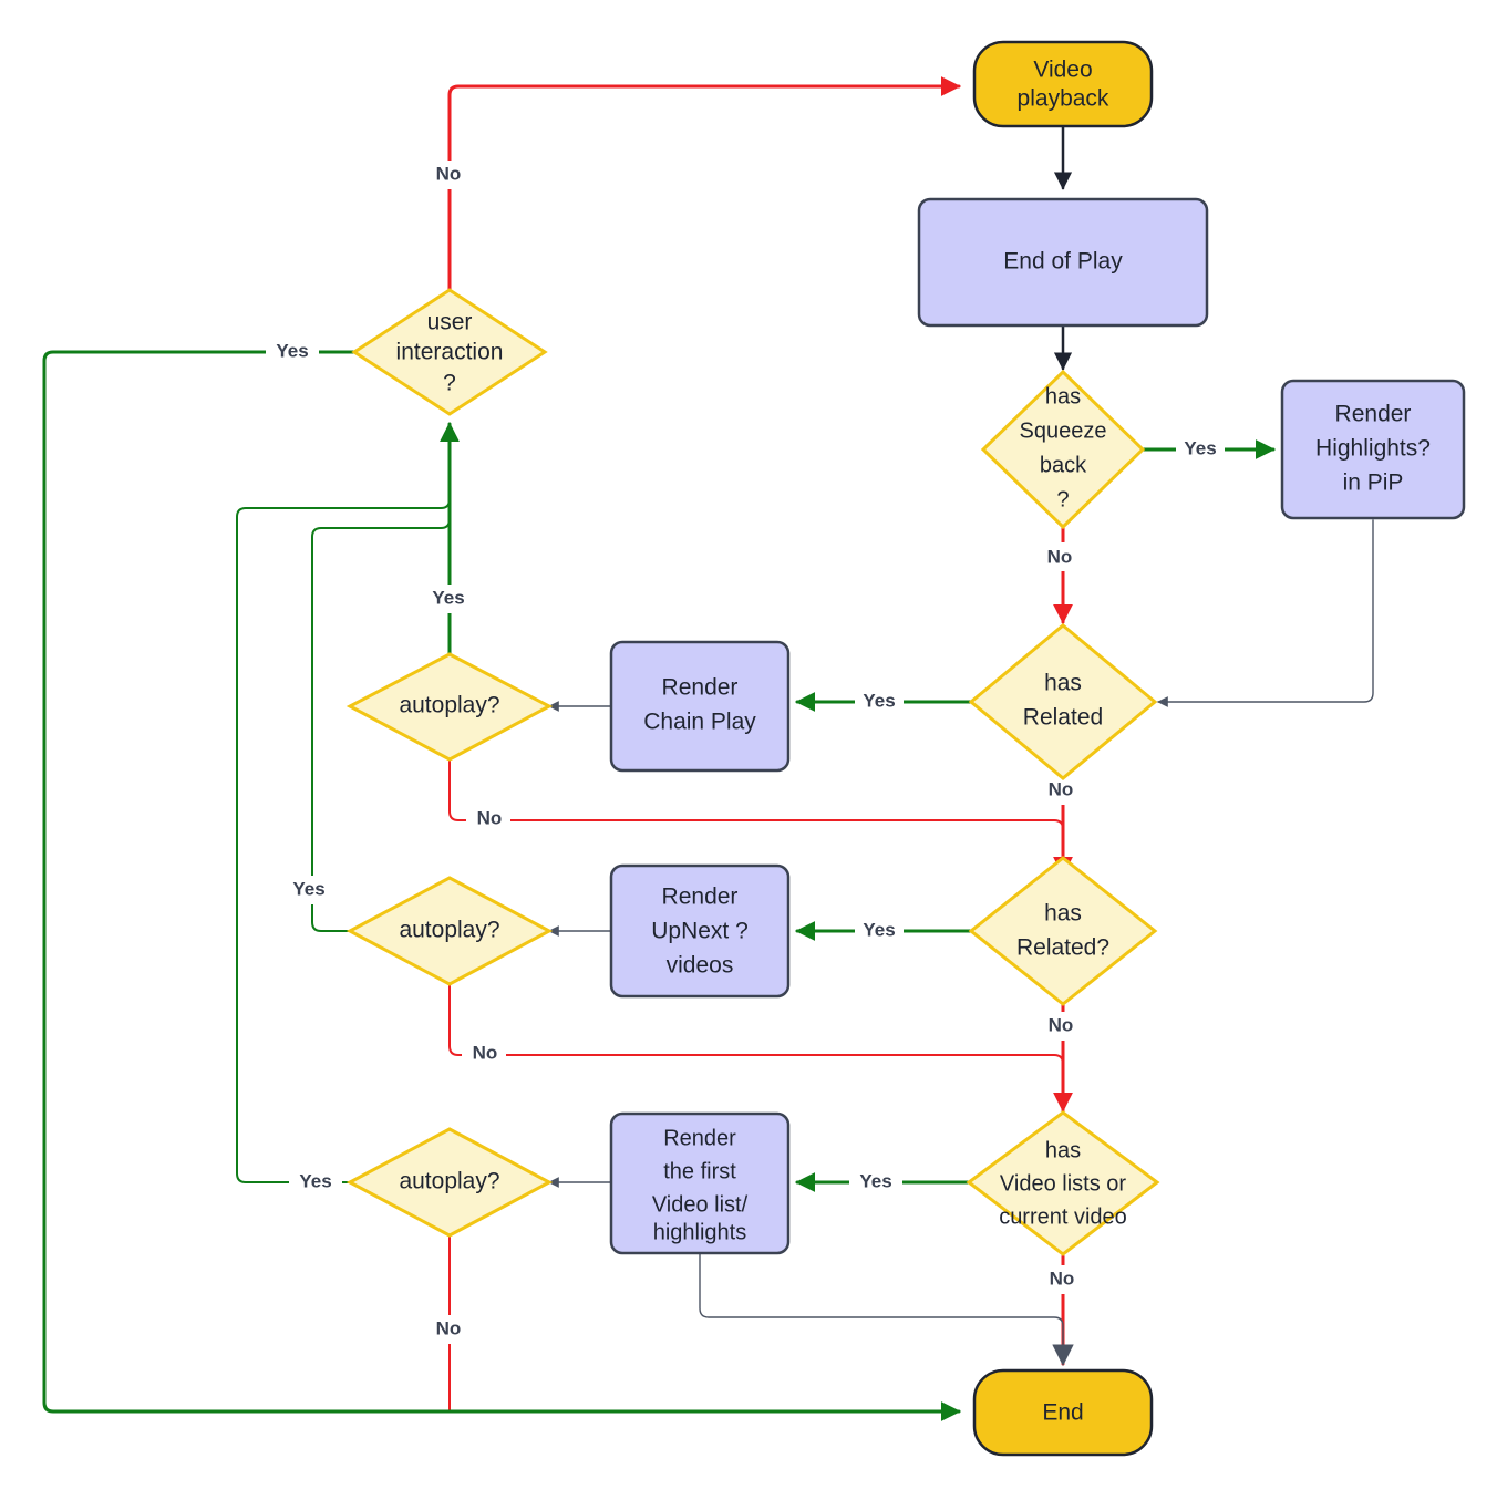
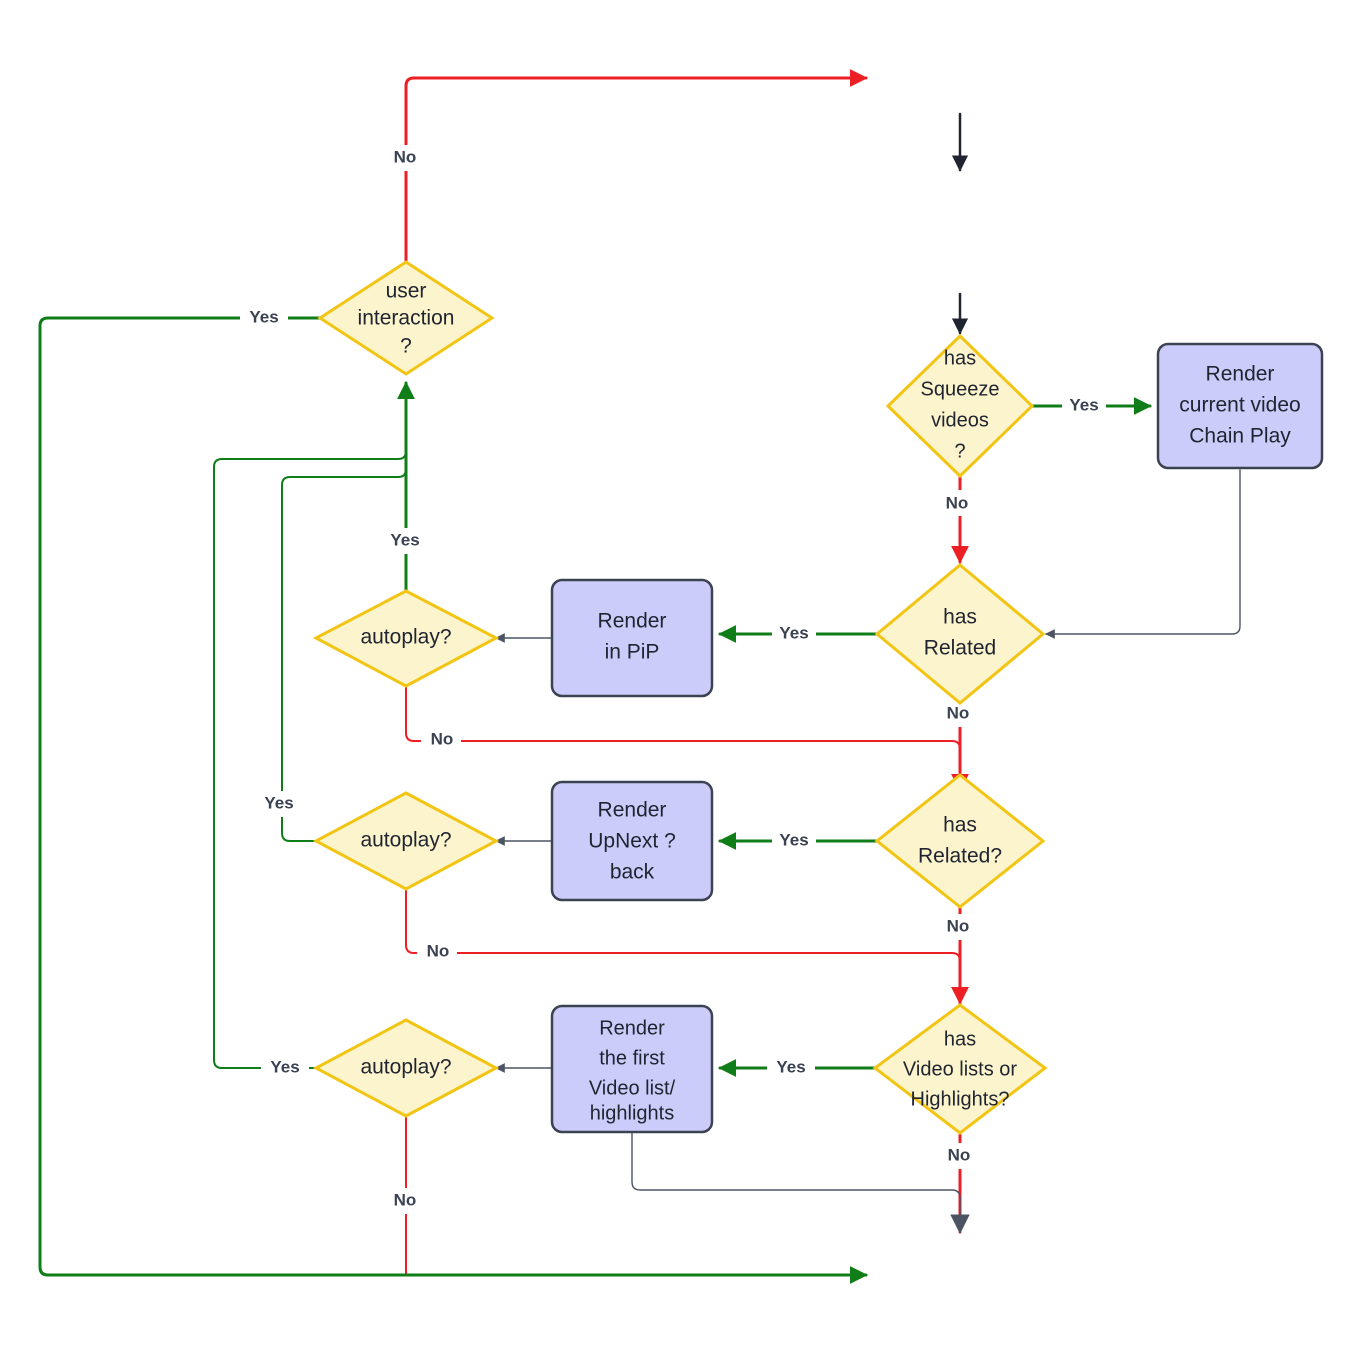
  Yes
  No
  Yes
  No
  Yes
  No
  Yes
  No
  Yes
  No
  Yes
  No
  Yes
  No
  Yes
  No
- Video
- playback
- End of Play
  has
  Squeeze
- back
+ videos
  ?
  Render
- Highlights?
+ current video
- in PiP
+ Chain Play
  has
  Related
  Render
- Chain Play
+ in PiP
  autoplay?
  has
  Related?
  Render
  UpNext ?
- videos
+ back
  autoplay?
  has
  Video lists or
- current video
+ Highlights?
  Render
  the first
  Video list/
  highlights
  autoplay?
  user
  interaction
  ?
- End
